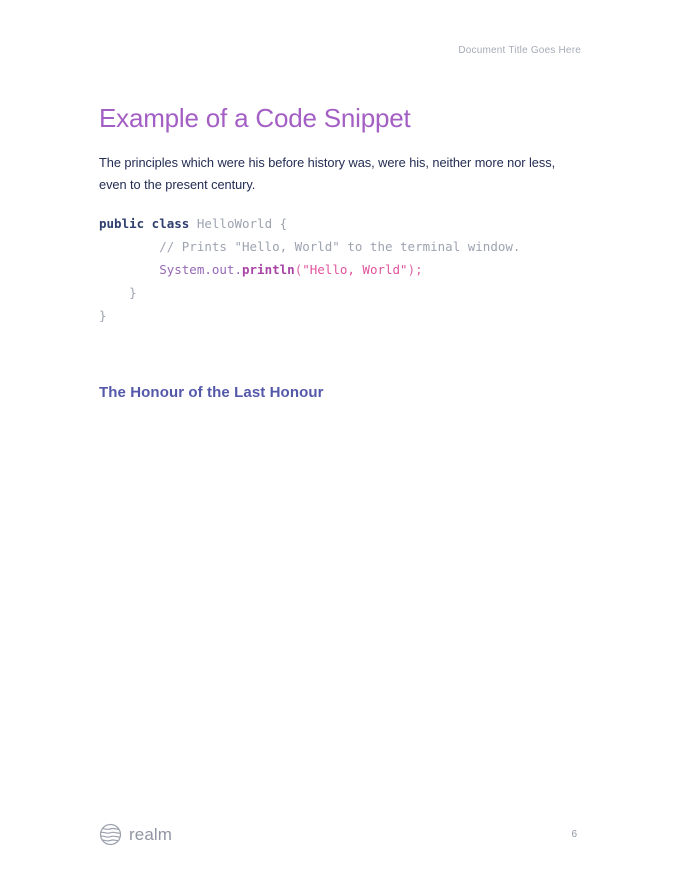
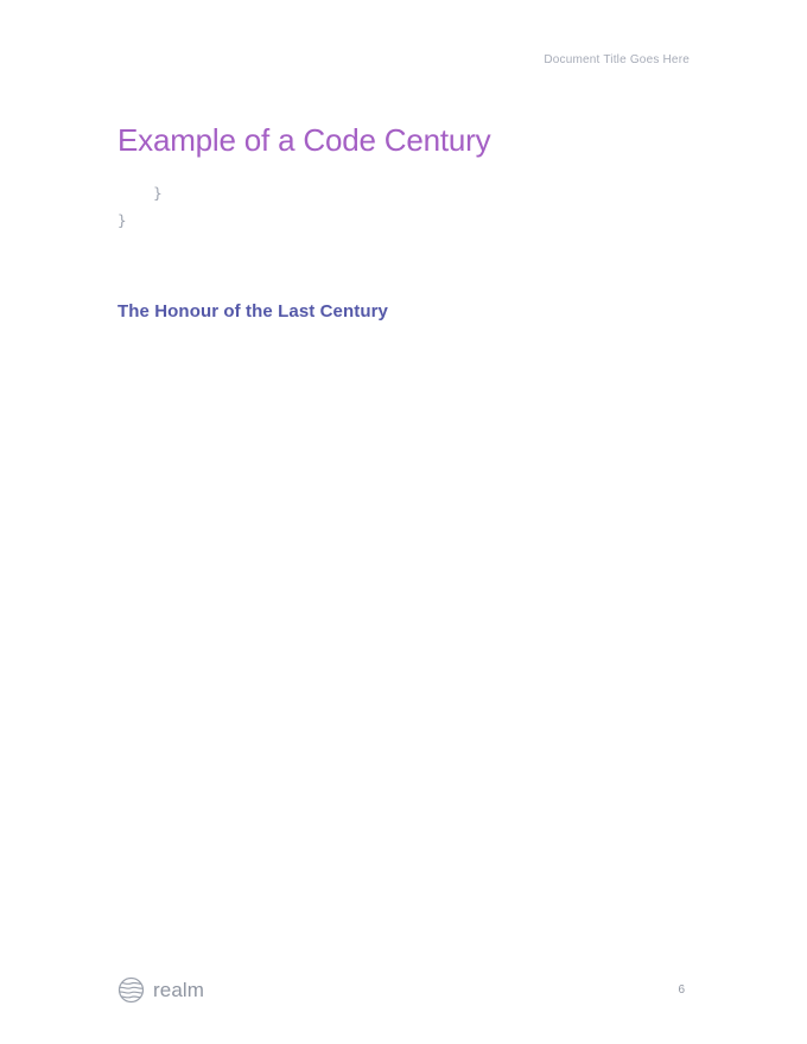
  Document Title Goes Here
- Example of a Code Snippet
+ Example of a Code Century
- The principles which were his before history was, were his, neither more nor less, even to the present century.
- public class HelloWorld {
- // Prints "Hello, World" to the terminal window.
- System.out.println("Hello, World");
  }
  }
- The Honour of the Last Honour
+ The Honour of the Last Century
  realm
  6
